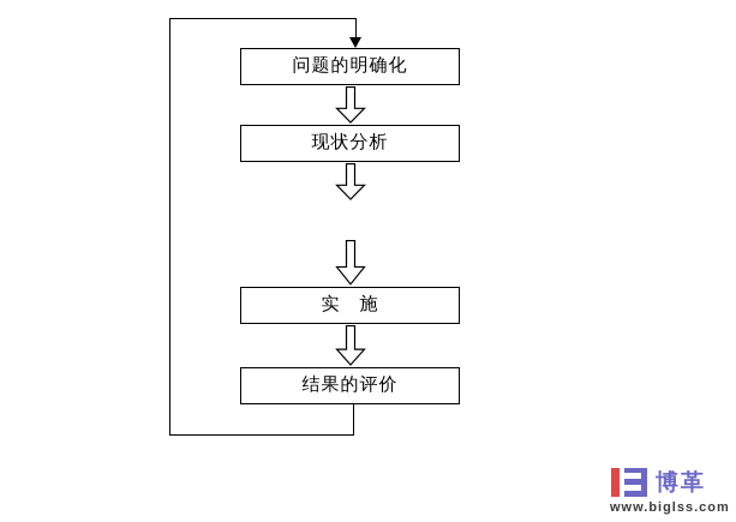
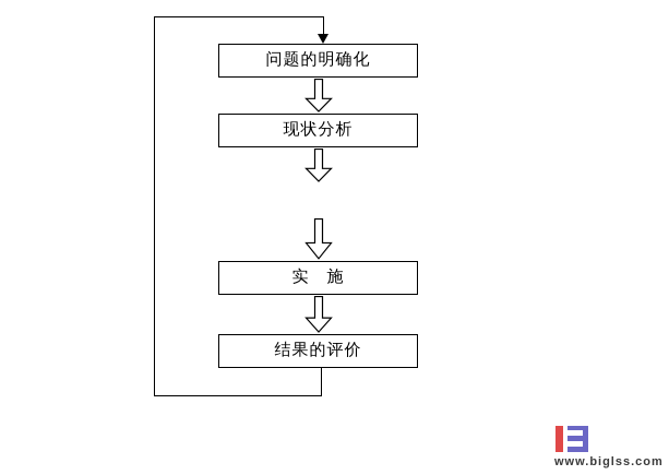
  问题的明确化
  现状分析
  实 施
  结果的评价
- 博革
  www.biglss.com
